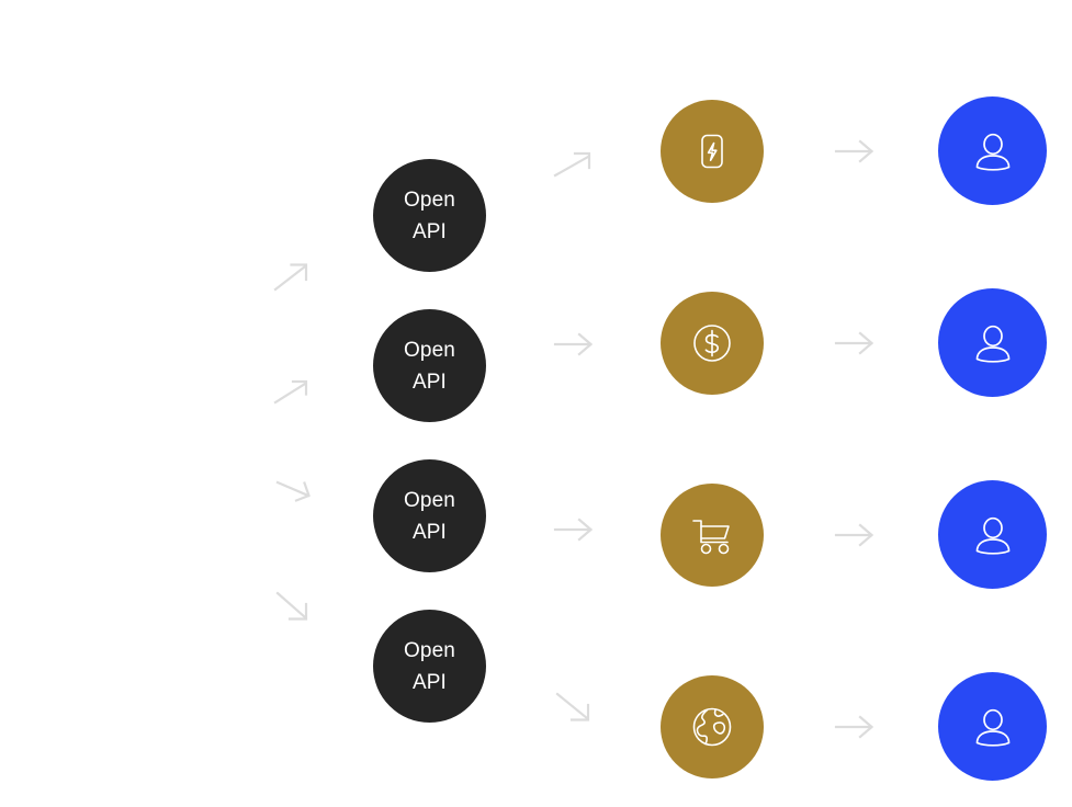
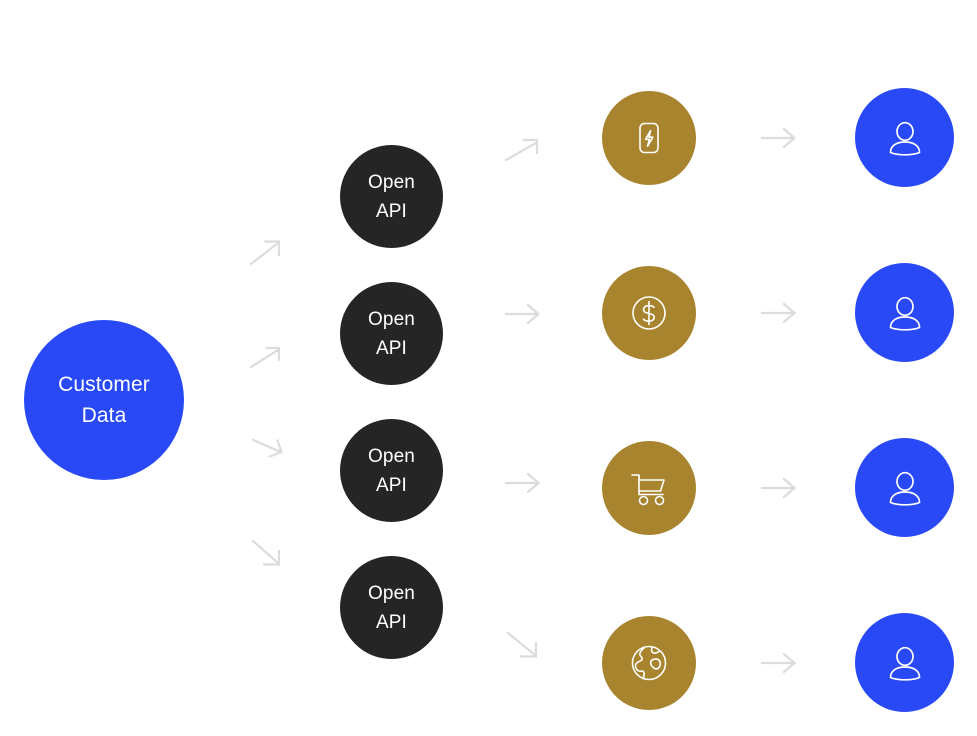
+ Customer
+ Data
  Open
  API
  Open
  API
  Open
  API
  Open
  API
